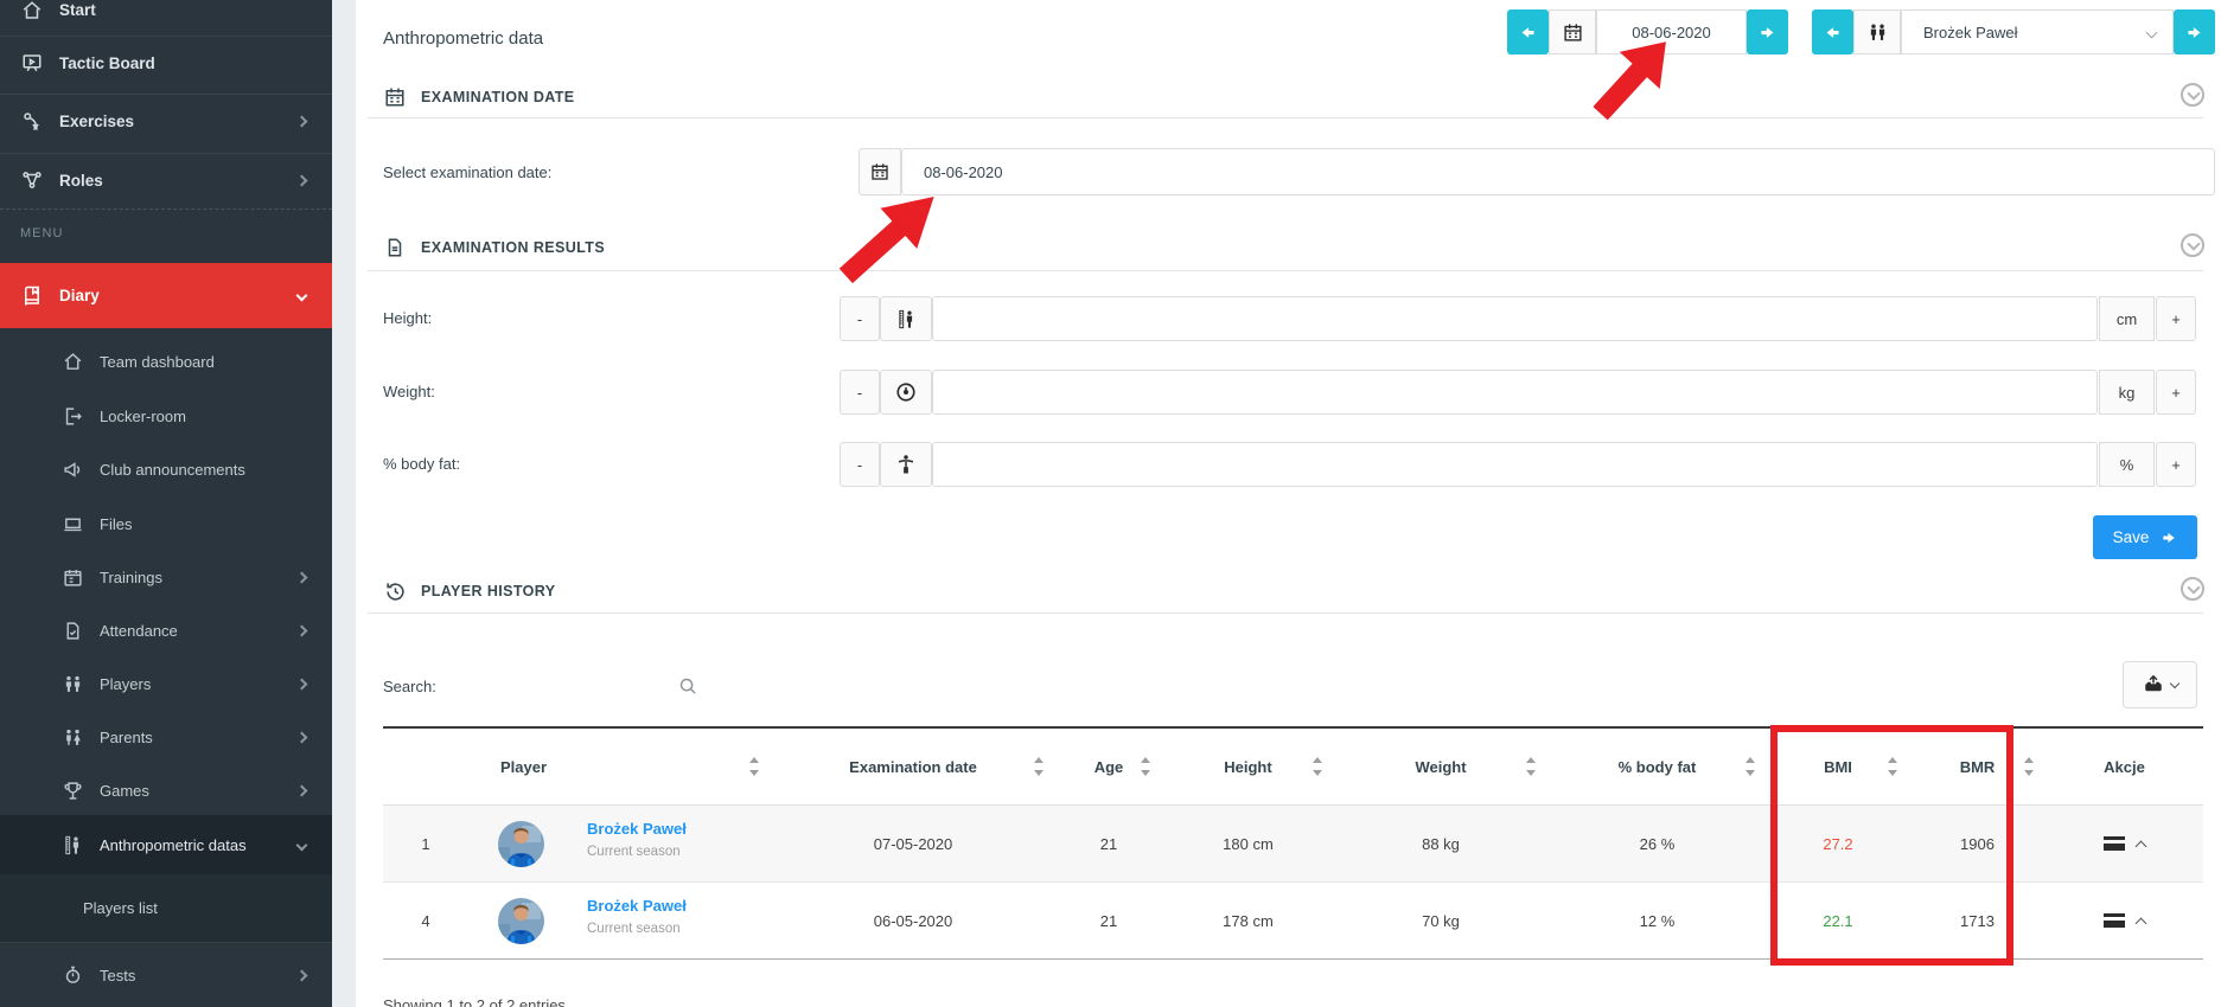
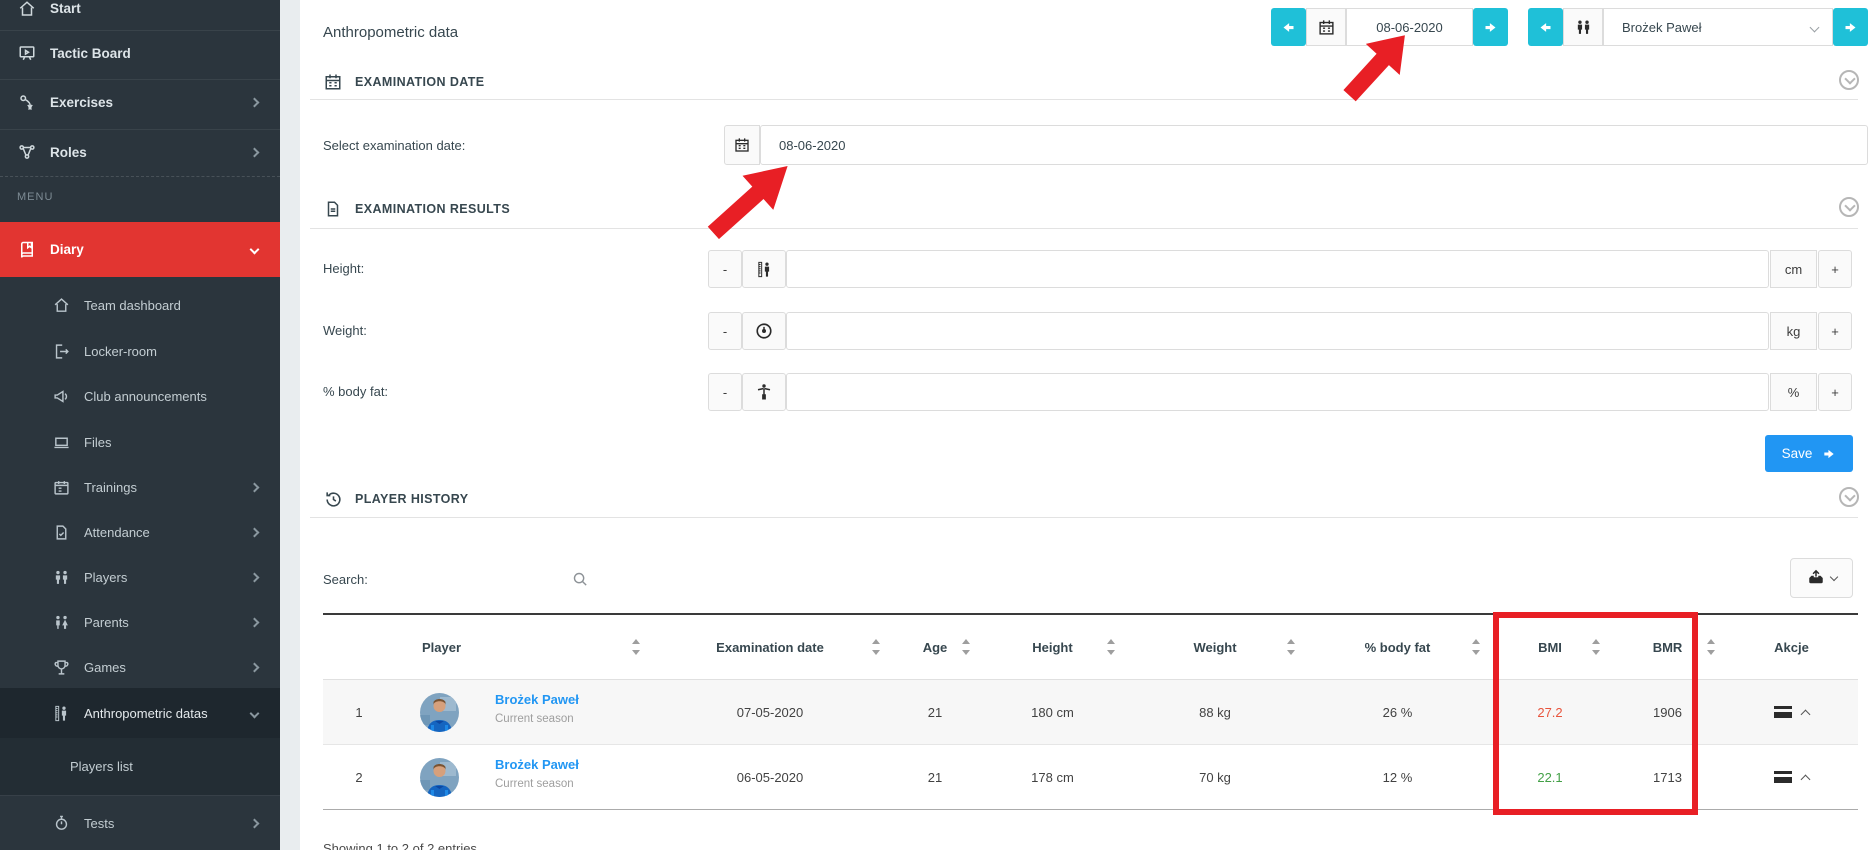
  Start
  Tactic Board
  Exercises
  Roles
  MENU
  Diary
  Team dashboard
  Locker-room
  Club announcements
  Files
  Trainings
  Attendance
  Players
  Parents
  Games
  Anthropometric datas
  Players list
  Tests
  Anthropometric data
  08-06-2020
  Brożek Paweł
  EXAMINATION DATE
  Select examination date:
  08-06-2020
  EXAMINATION RESULTS
  Height:
  -
  cm
  +
  Weight:
  -
  kg
  +
  % body fat:
  -
  %
  +
  Save
  PLAYER HISTORY
  Search:
  Player
  Examination date
  Age
  Height
  Weight
  % body fat
  BMI
  BMR
  Akcje
  1
  Brożek Paweł
  Current season
  07-05-2020
  21
  180 cm
  88 kg
  26 %
  27.2
  1906
- 4
+ 2
  Brożek Paweł
  Current season
  06-05-2020
  21
  178 cm
  70 kg
  12 %
  22.1
  1713
  Showing 1 to 2 of 2 entries
